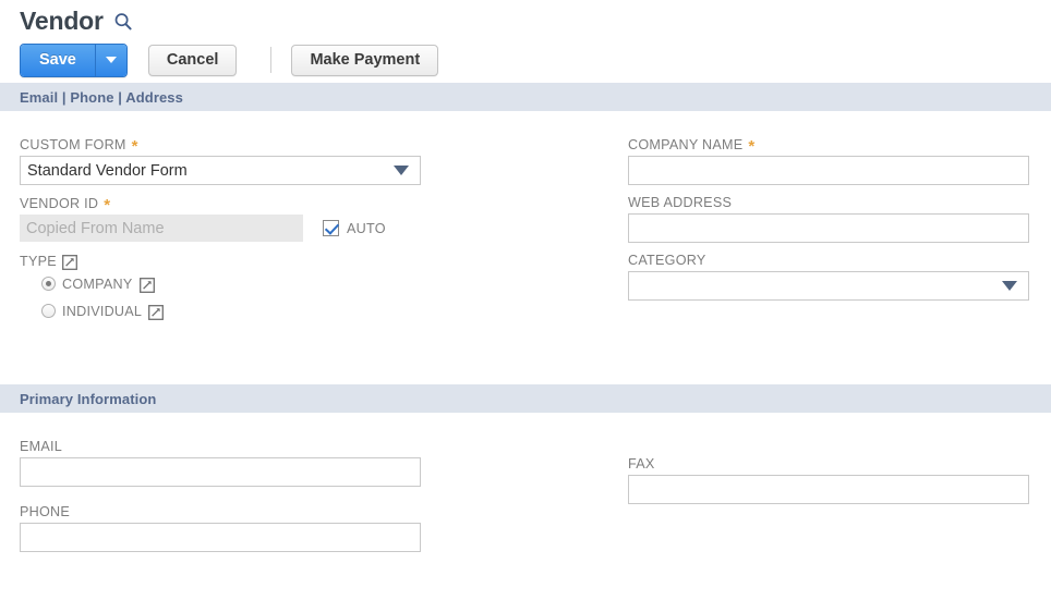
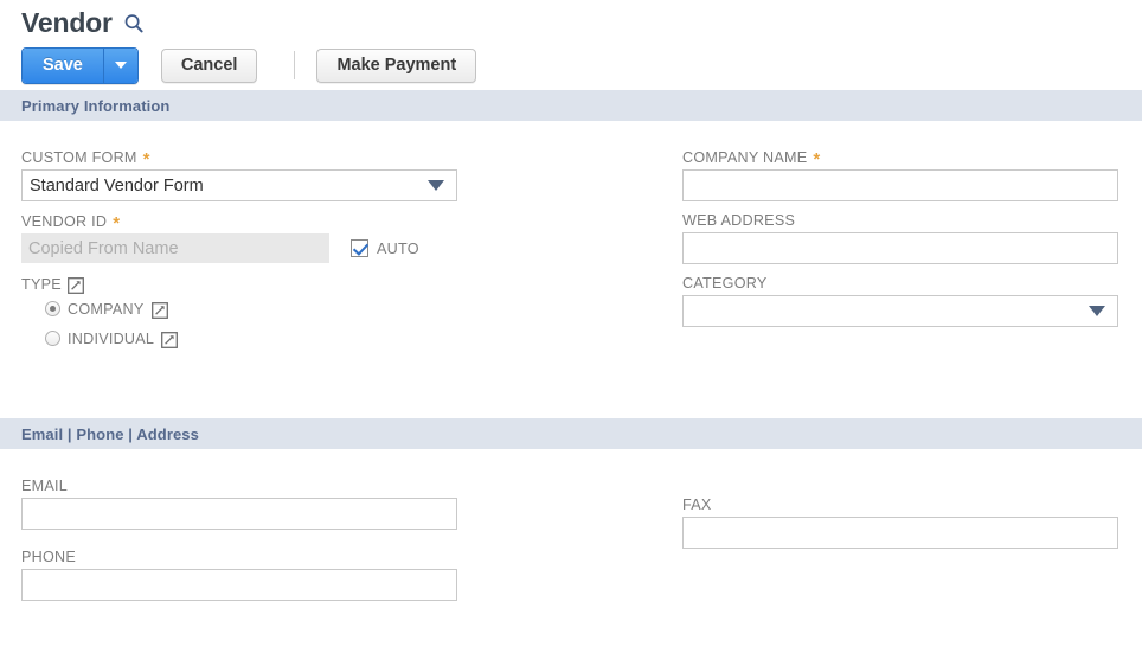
  Vendor
  Save
  Cancel
  Make Payment
- Email | Phone | Address
+ Primary Information
  CUSTOM FORM
  *
  Standard Vendor Form
  VENDOR ID
  *
  Copied From Name
  AUTO
  TYPE
  COMPANY
  INDIVIDUAL
  COMPANY NAME
  *
  WEB ADDRESS
  CATEGORY
- Primary Information
+ Email | Phone | Address
  EMAIL
  PHONE
  FAX
